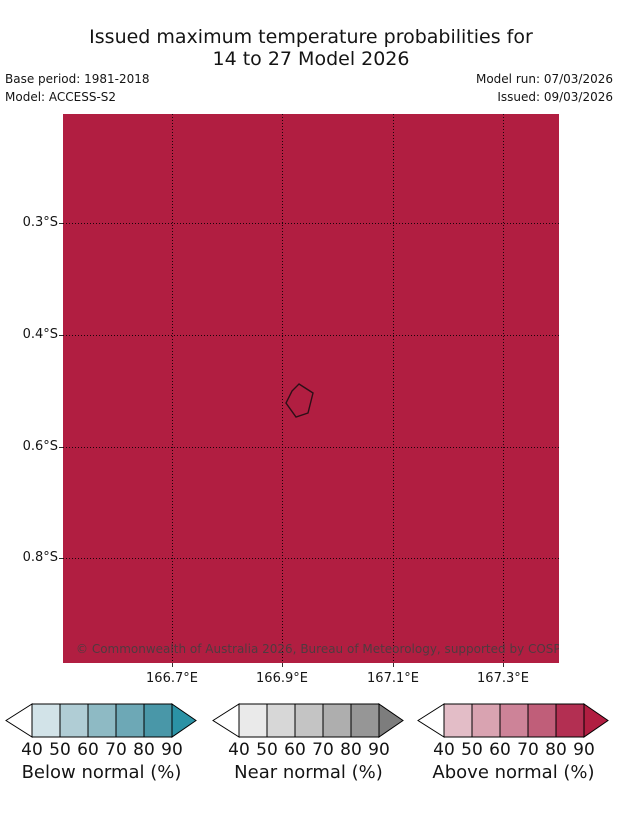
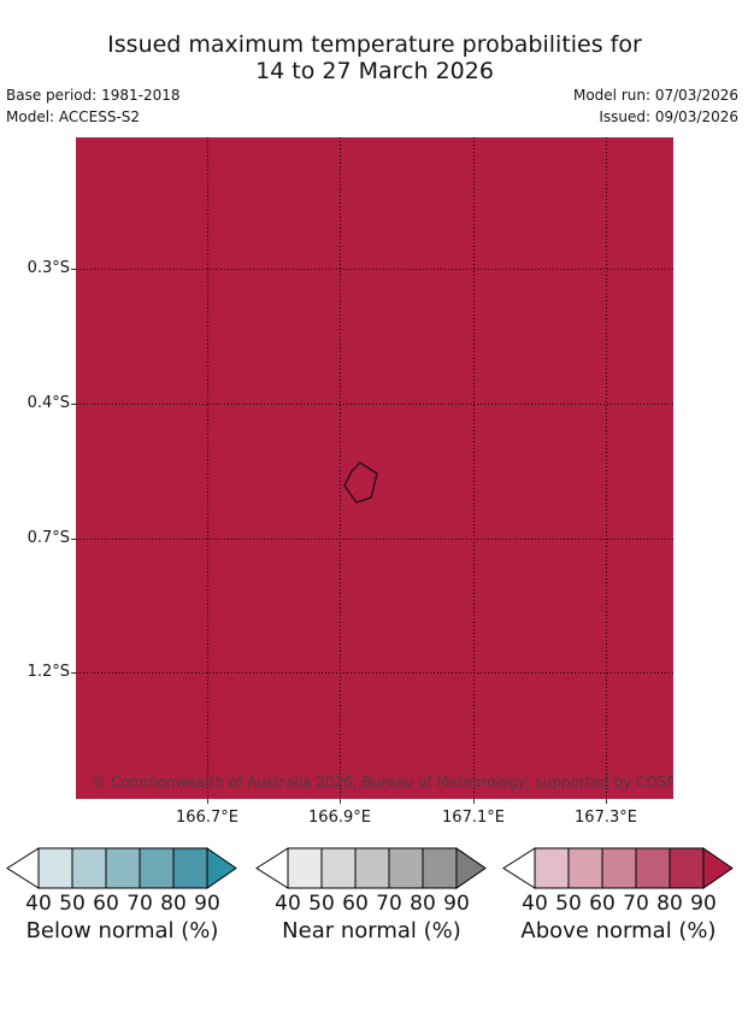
  Issued maximum temperature probabilities for
- 14 to 27 Model 2026
+ 14 to 27 March 2026
  Base period: 1981-2018
  Model: ACCESS-S2
  Model run: 07/03/2026
  Issued: 09/03/2026
  © Commonwealth of Australia 2026, Bureau of Meteorology, supported by COSP
  0.3°S
  0.4°S
- 0.6°S
+ 0.7°S
- 0.8°S
+ 1.2°S
  166.7°E
  166.9°E
  167.1°E
  167.3°E
  40
  50
  60
  70
  80
  90
  Below normal (%)
  40
  50
  60
  70
  80
  90
  Near normal (%)
  40
  50
  60
  70
  80
  90
  Above normal (%)
